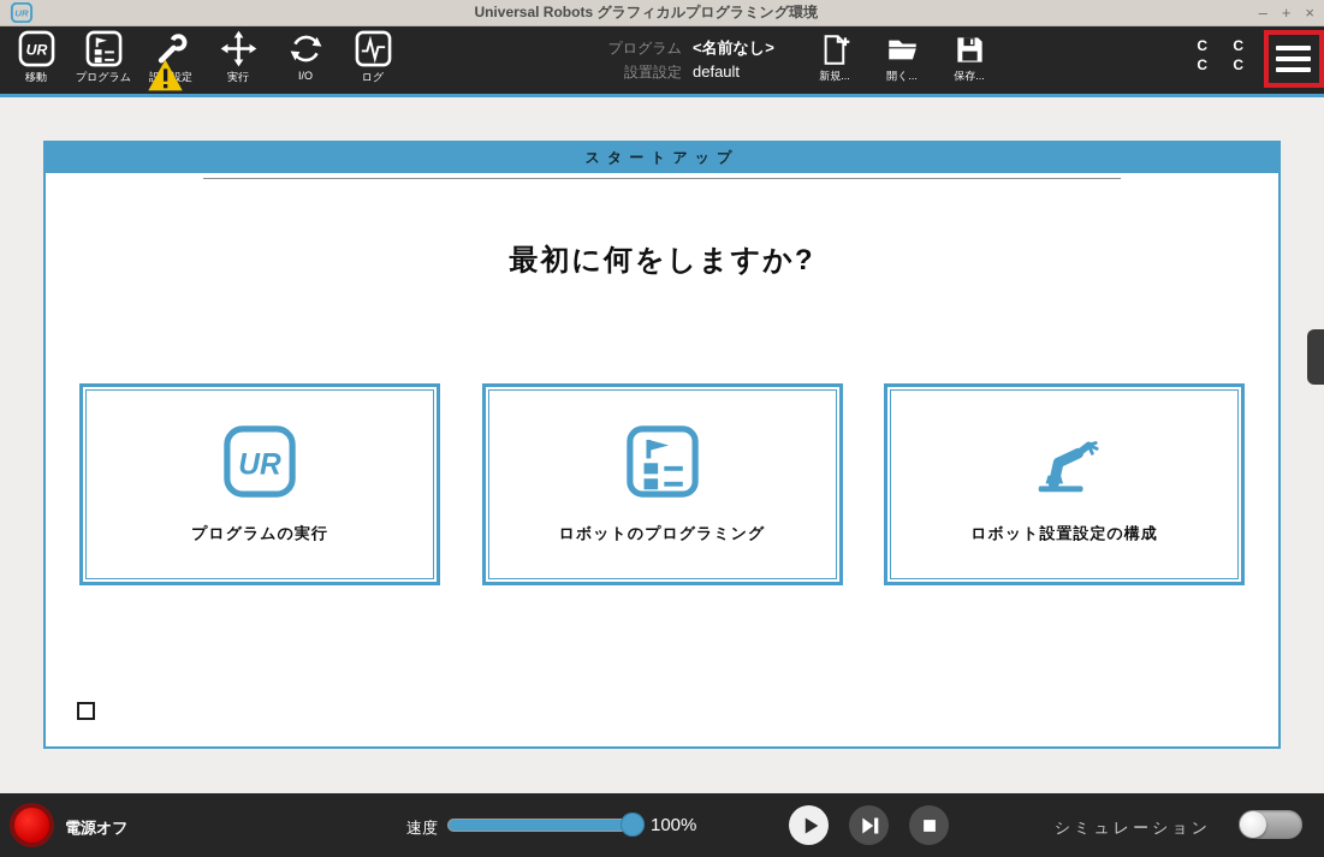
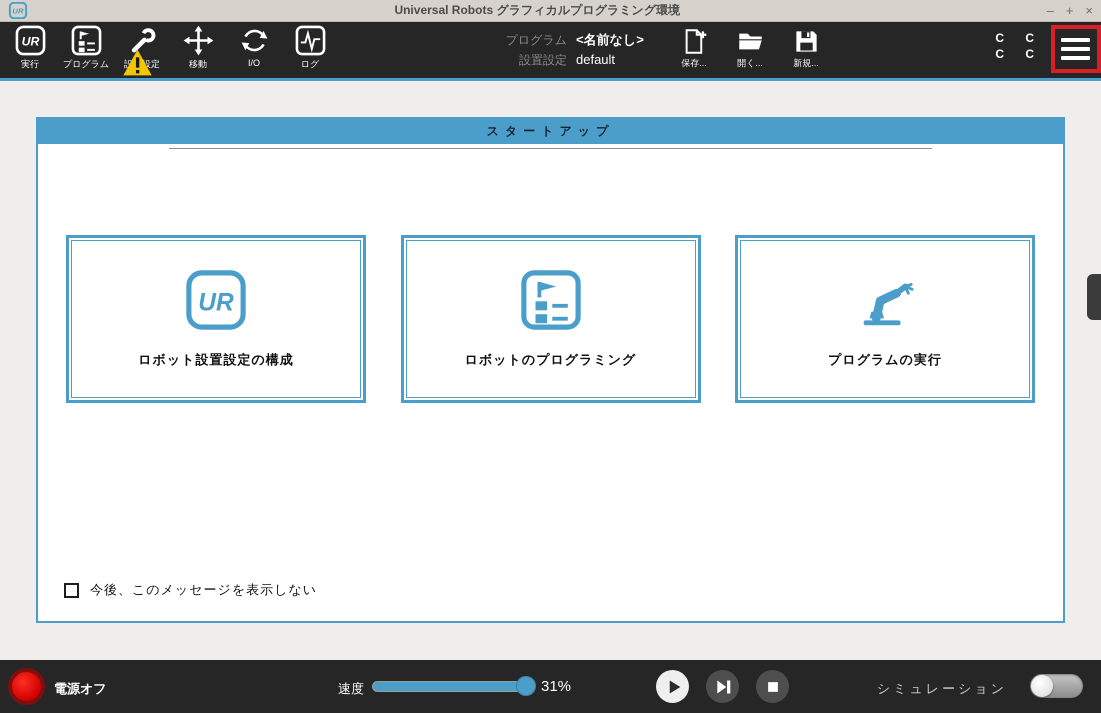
  UR
  Universal Robots グラフィカルプログラミング環境
  –
  +
  ×
  UR
- 移動
+ 実行
  プログラム
  設設定
- 実行
+ 移動
  I/O
  ログ
  プログラム
  <名前なし>
  設置設定
  default
- 新規...
+ 保存...
  開く...
- 保存...
+ 新規...
  C C
  C C
  スタートアップ
- 最初に何をしますか?
  UR
- プログラムの実行
+ ロボット設置設定の構成
  ロボットのプログラミング
- ロボット設置設定の構成
+ プログラムの実行
+ 今後、このメッセージを表示しない
  電源オフ
  速度
- 100%
+ 31%
  シミュレーション
